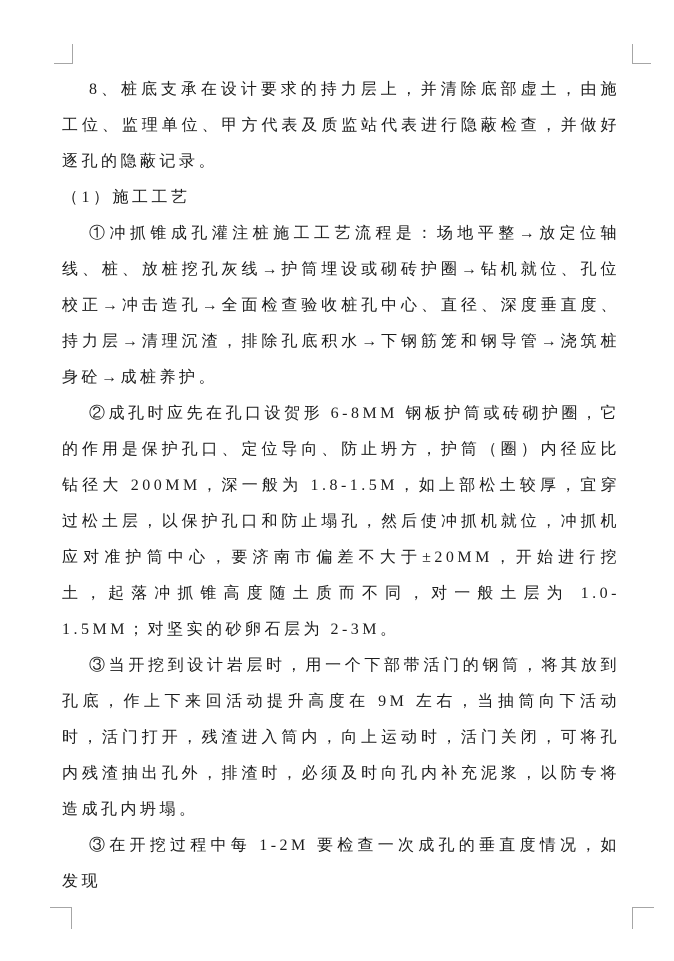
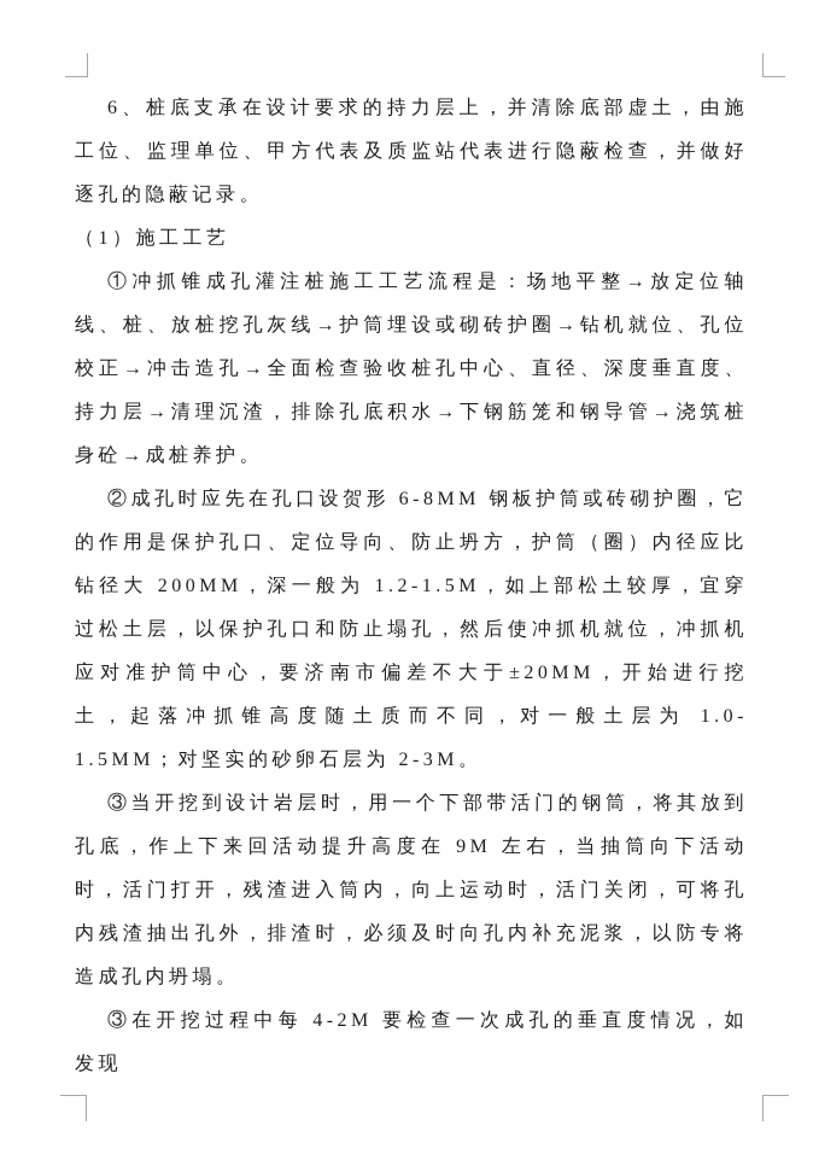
- 8、桩底支承在设计要求的持力层上，并清除底部虚土，由施工位、监理单位、甲方代表及质监站代表进行隐蔽检查，并做好逐孔的隐蔽记录。
+ 6、桩底支承在设计要求的持力层上，并清除底部虚土，由施工位、监理单位、甲方代表及质监站代表进行隐蔽检查，并做好逐孔的隐蔽记录。
  （1）施工工艺
  ①冲抓锥成孔灌注桩施工工艺流程是：场地平整→放定位轴线、桩、放桩挖孔灰线→护筒埋设或砌砖护圈→钻机就位、孔位校正→冲击造孔→全面检查验收桩孔中心、直径、深度垂直度、持力层→清理沉渣，排除孔底积水→下钢筋笼和钢导管→浇筑桩身砼→成桩养护。
- ②成孔时应先在孔口设贺形 6-8MM 钢板护筒或砖砌护圈，它的作用是保护孔口、定位导向、防止坍方，护筒（圈）内径应比钻径大 200MM，深一般为 1.8-1.5M，如上部松土较厚，宜穿过松土层，以保护孔口和防止塌孔，然后使冲抓机就位，冲抓机应对准护筒中心，要济南市偏差不大于±20MM，开始进行挖土，起落冲抓锥高度随土质而不同，对一般土层为 1.0-1.5MM；对坚实的砂卵石层为 2-3M。
+ ②成孔时应先在孔口设贺形 6-8MM 钢板护筒或砖砌护圈，它的作用是保护孔口、定位导向、防止坍方，护筒（圈）内径应比钻径大 200MM，深一般为 1.2-1.5M，如上部松土较厚，宜穿过松土层，以保护孔口和防止塌孔，然后使冲抓机就位，冲抓机应对准护筒中心，要济南市偏差不大于±20MM，开始进行挖土，起落冲抓锥高度随土质而不同，对一般土层为 1.0-1.5MM；对坚实的砂卵石层为 2-3M。
  ③当开挖到设计岩层时，用一个下部带活门的钢筒，将其放到孔底，作上下来回活动提升高度在 9M 左右，当抽筒向下活动时，活门打开，残渣进入筒内，向上运动时，活门关闭，可将孔内残渣抽出孔外，排渣时，必须及时向孔内补充泥浆，以防专将造成孔内坍塌。
- ③在开挖过程中每 1-2M 要检查一次成孔的垂直度情况，如发现
+ ③在开挖过程中每 4-2M 要检查一次成孔的垂直度情况，如发现
